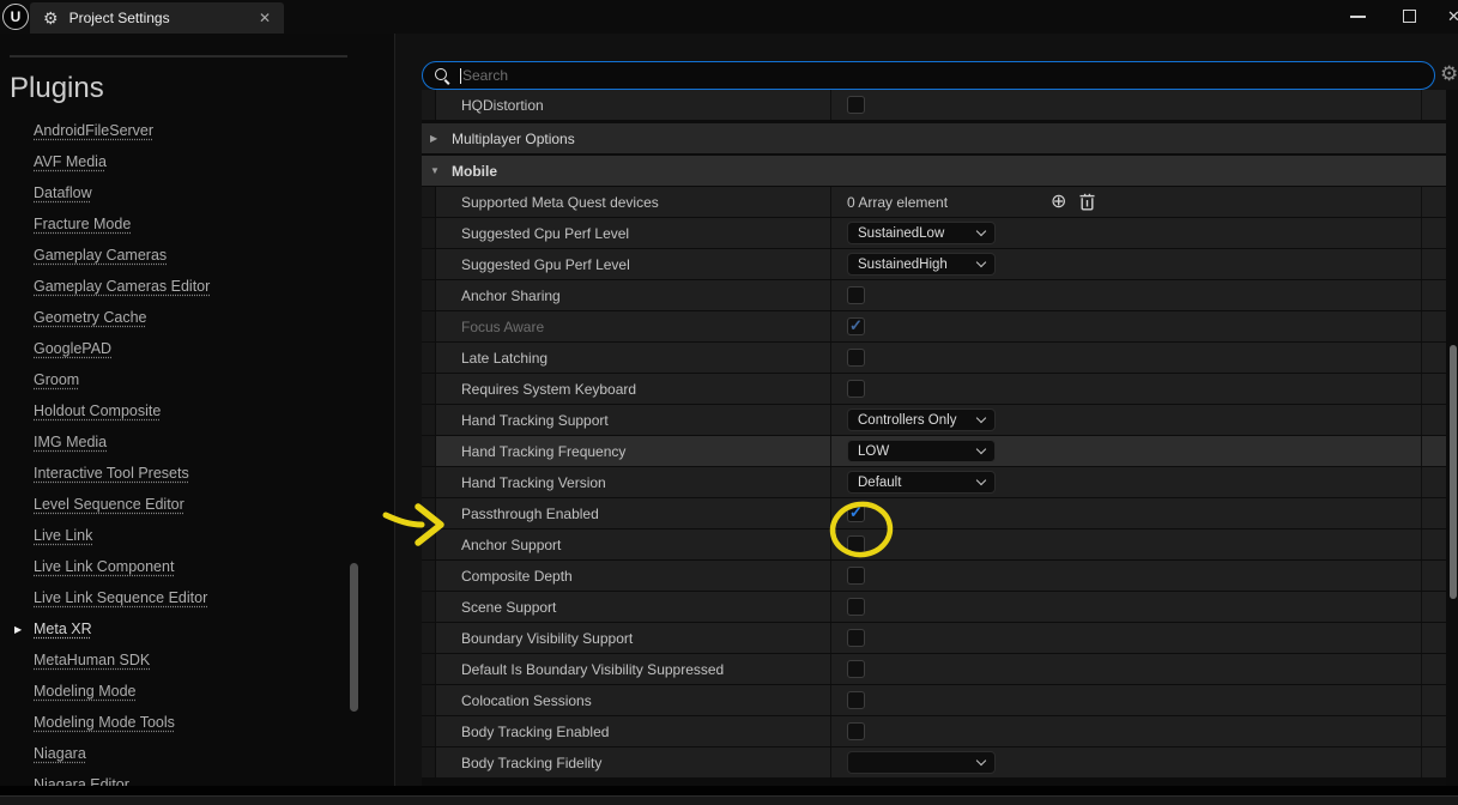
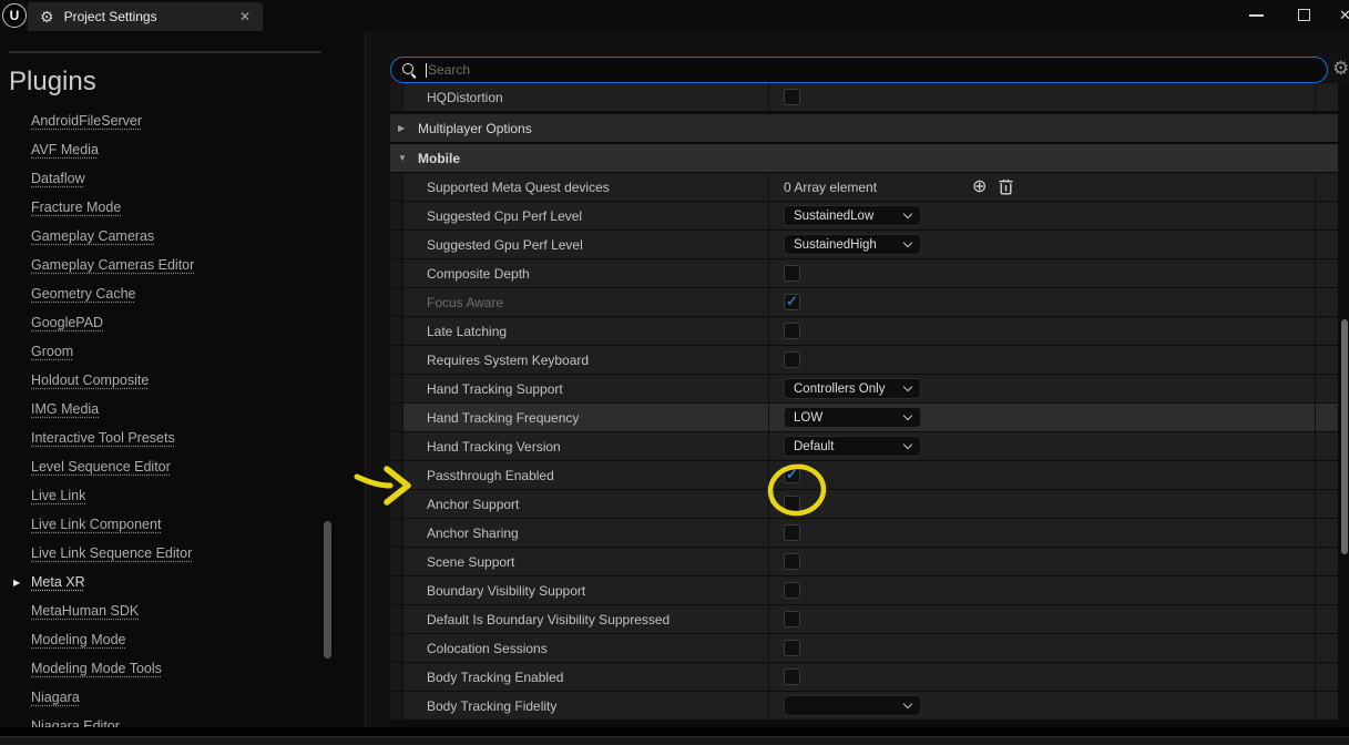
  U
  ⚙
  Project Settings
  ✕
  ✕
  Plugins
  AndroidFileServer
  AVF Media
  Dataflow
  Fracture Mode
  Gameplay Cameras
  Gameplay Cameras Editor
  Geometry Cache
  GooglePAD
  Groom
  Holdout Composite
  IMG Media
  Interactive Tool Presets
  Level Sequence Editor
  Live Link
  Live Link Component
  Live Link Sequence Editor
  ▶
  Meta XR
  MetaHuman SDK
  Modeling Mode
  Modeling Mode Tools
  Niagara
  Niagara Editor
  Search
  ⚙
  HQDistortion
  ▶
  Multiplayer Options
  ▼
  Mobile
  Supported Meta Quest devices
  0 Array element
  ⊕
  Suggested Cpu Perf Level
  SustainedLow
  Suggested Gpu Perf Level
  SustainedHigh
- Anchor Sharing
+ Composite Depth
  Focus Aware
  ✓
  Late Latching
  Requires System Keyboard
  Hand Tracking Support
  Controllers Only
  Hand Tracking Frequency
  LOW
  Hand Tracking Version
  Default
  Passthrough Enabled
  ✓
  Anchor Support
- Composite Depth
+ Anchor Sharing
  Scene Support
  Boundary Visibility Support
  Default Is Boundary Visibility Suppressed
  Colocation Sessions
  Body Tracking Enabled
  Body Tracking Fidelity
